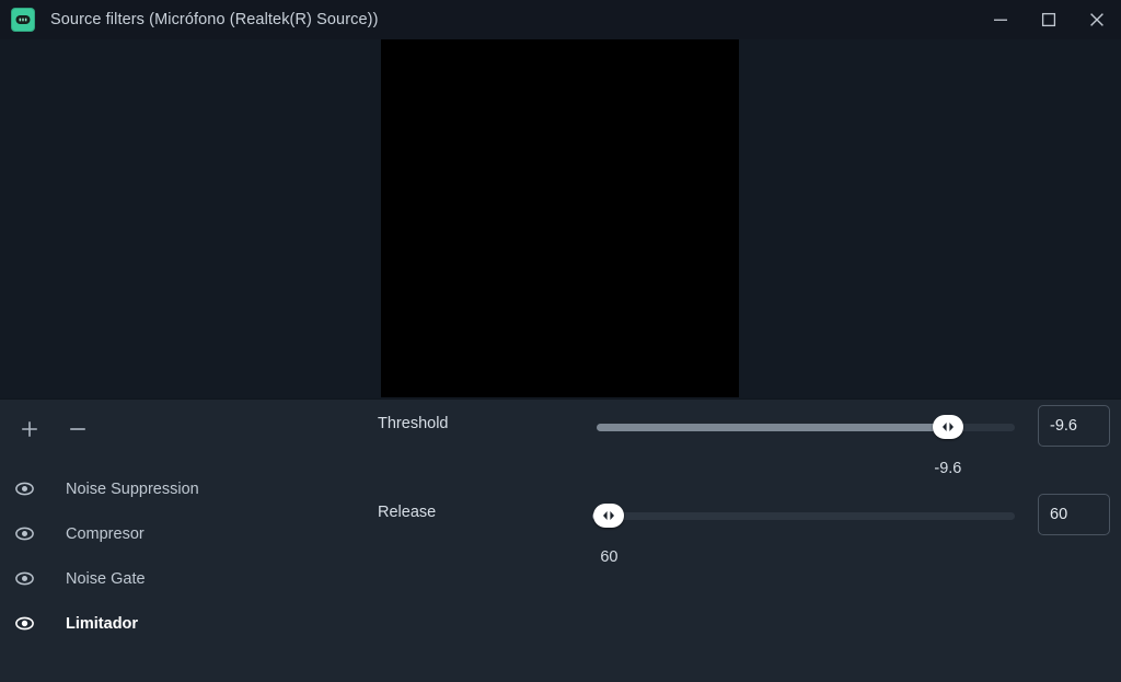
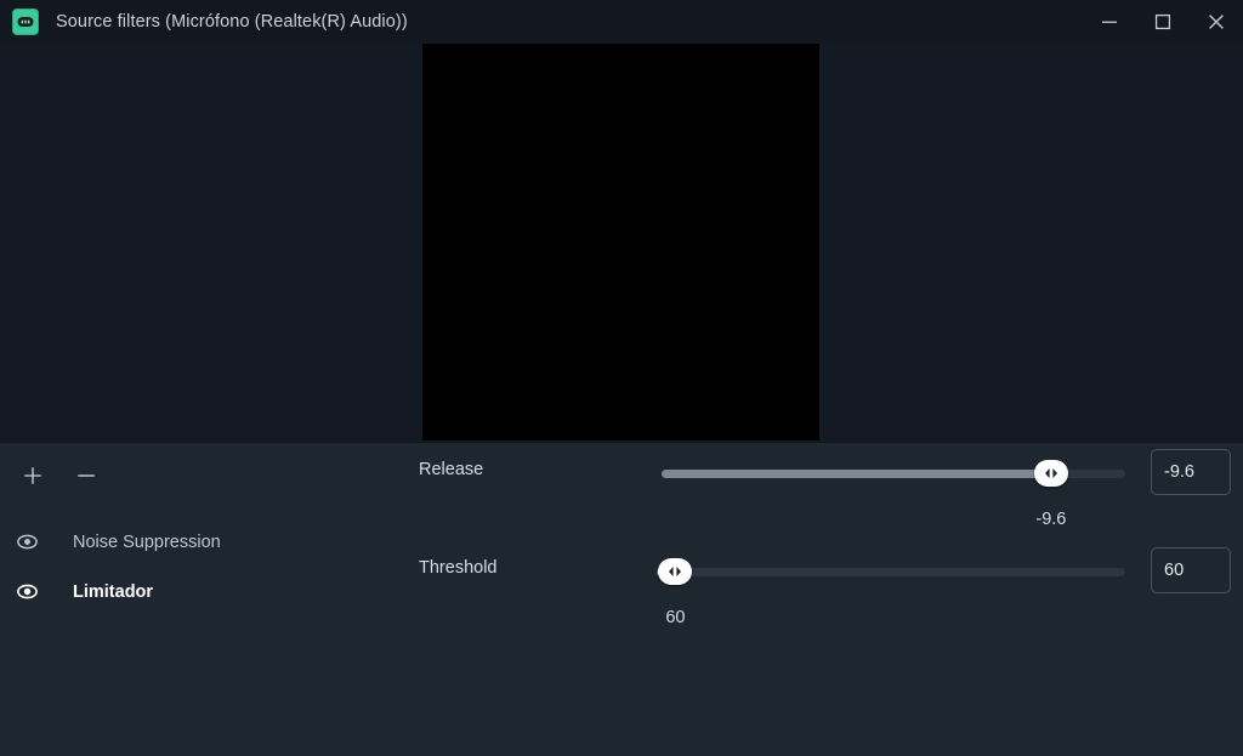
- Source filters (Micrófono (Realtek(R) Source))
+ Source filters (Micrófono (Realtek(R) Audio))
  Noise Suppression
- Compresor
- Noise Gate
  Limitador
- Threshold
+ Release
  -9.6
  -9.6
- Release
+ Threshold
  60
  60
